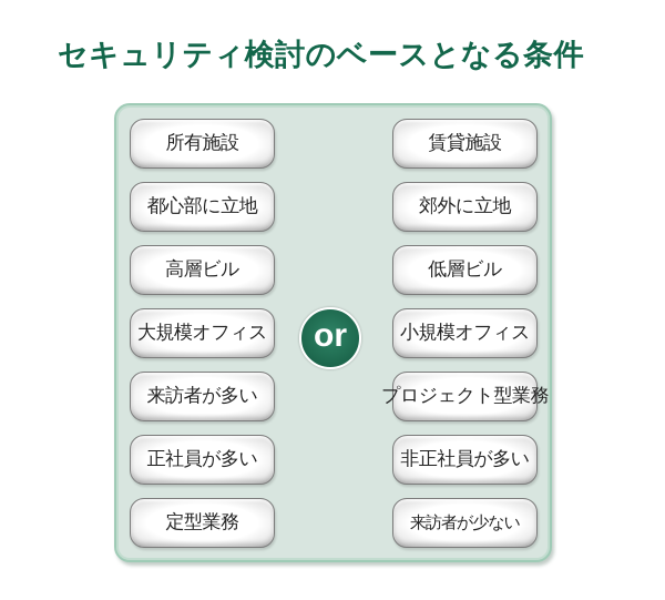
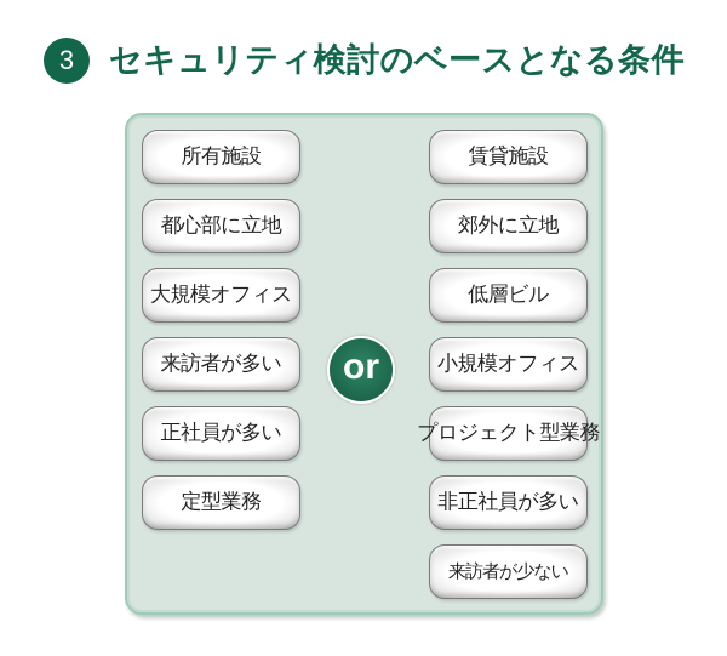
+ 3
  セキュリティ検討のベースとなる条件
  所有施設
  都心部に立地
- 高層ビル
  大規模オフィス
  来訪者が多い
  正社員が多い
  定型業務
  or
  賃貸施設
  郊外に立地
  低層ビル
  小規模オフィス
  プロジェクト型業務
  非正社員が多い
  来訪者が少ない
